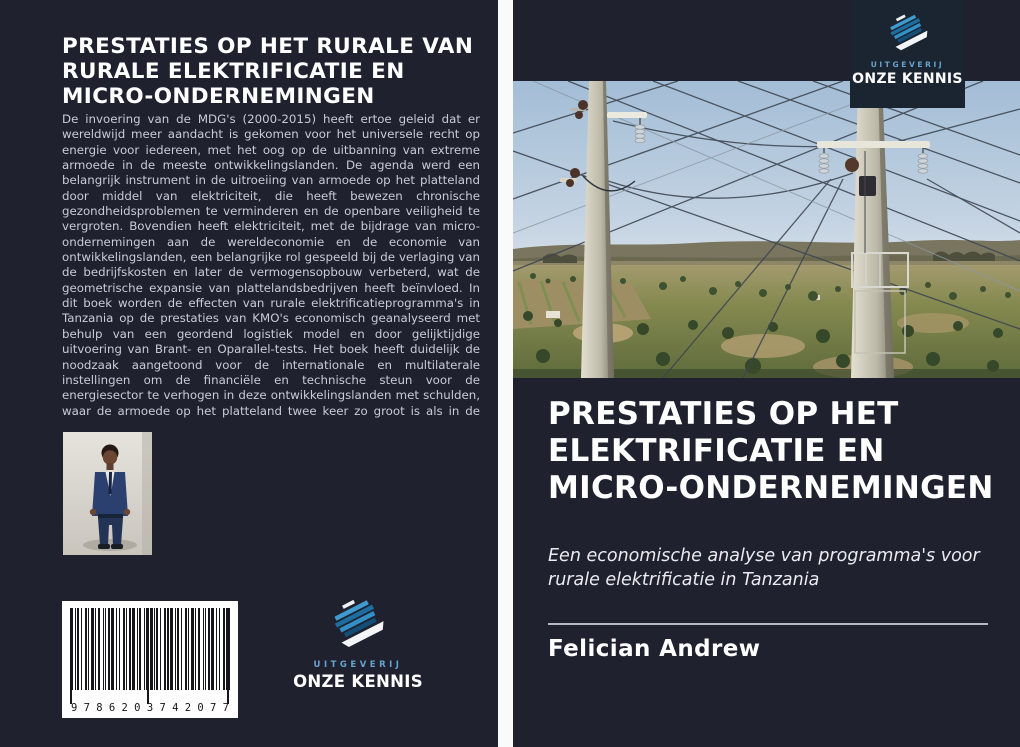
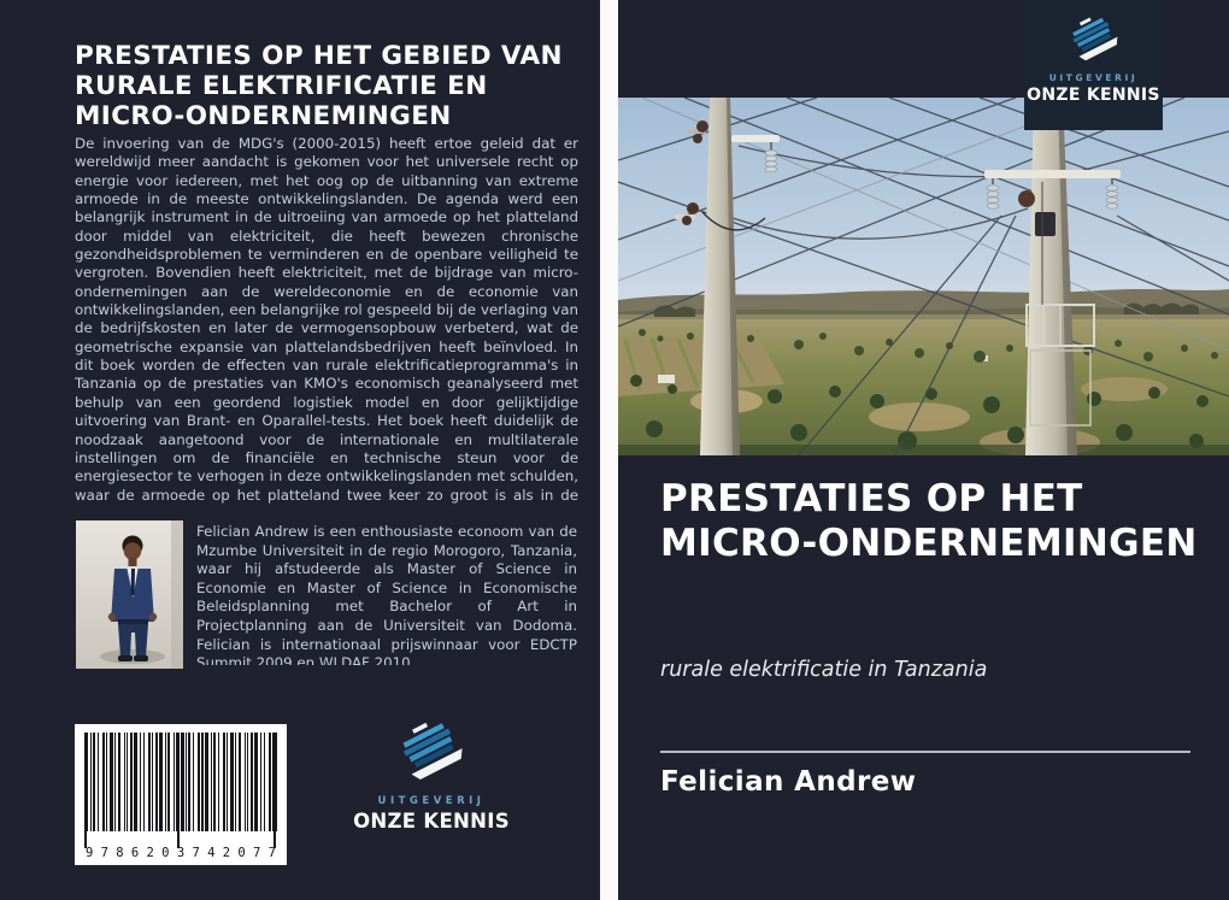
- PRESTATIES OP HET RURALE VAN
+ PRESTATIES OP HET GEBIED VAN
  RURALE ELEKTRIFICATIE EN
  MICRO-ONDERNEMINGEN
  De invoering van de MDG's (2000-2015) heeft ertoe geleid dat er wereldwijd meer aandacht is gekomen voor het universele recht op energie voor iedereen, met het oog op de uitbanning van extreme armoede in de meeste ontwikkelingslanden. De agenda werd een belangrijk instrument in de uitroeiing van armoede op het platteland door middel van elektriciteit, die heeft bewezen chronische gezondheidsproblemen te verminderen en de openbare veiligheid te vergroten. Bovendien heeft elektriciteit, met de bijdrage van micro-ondernemingen aan de wereldeconomie en de economie van ontwikkelingslanden, een belangrijke rol gespeeld bij de verlaging van de bedrijfskosten en later de vermogensopbouw verbeterd, wat de geometrische expansie van plattelandsbedrijven heeft beïnvloed. In dit boek worden de effecten van rurale elektrificatieprogramma's in Tanzania op de prestaties van KMO's economisch geanalyseerd met behulp van een geordend logistiek model en door gelijktijdige uitvoering van Brant- en Oparallel-tests. Het boek heeft duidelijk de noodzaak aangetoond voor de internationale en multilaterale instellingen om de financiële en technische steun voor de energiesector te verhogen in deze ontwikkelingslanden met schulden, waar de armoede op het platteland twee keer zo groot is als in de
+ Felician Andrew is een enthousiaste econoom van de Mzumbe Universiteit in de regio Morogoro, Tanzania, waar hij afstudeerde als Master of Science in Economie en Master of Science in Economische Beleidsplanning met Bachelor of Art in Projectplanning aan de Universiteit van Dodoma. Felician is internationaal prijswinnaar voor EDCTP Summit 2009 en WLDAF 2010.
  9 7 8 6 2 0 3 7 4 2 0 7 7
  UITGEVERIJ
  ONZE KENNIS
  UITGEVERIJ
  ONZE KENNIS
  PRESTATIES OP HET
- ELEKTRIFICATIE EN
  MICRO-ONDERNEMINGEN
- Een economische analyse van programma's voor
  rurale elektrificatie in Tanzania
  Felician Andrew
